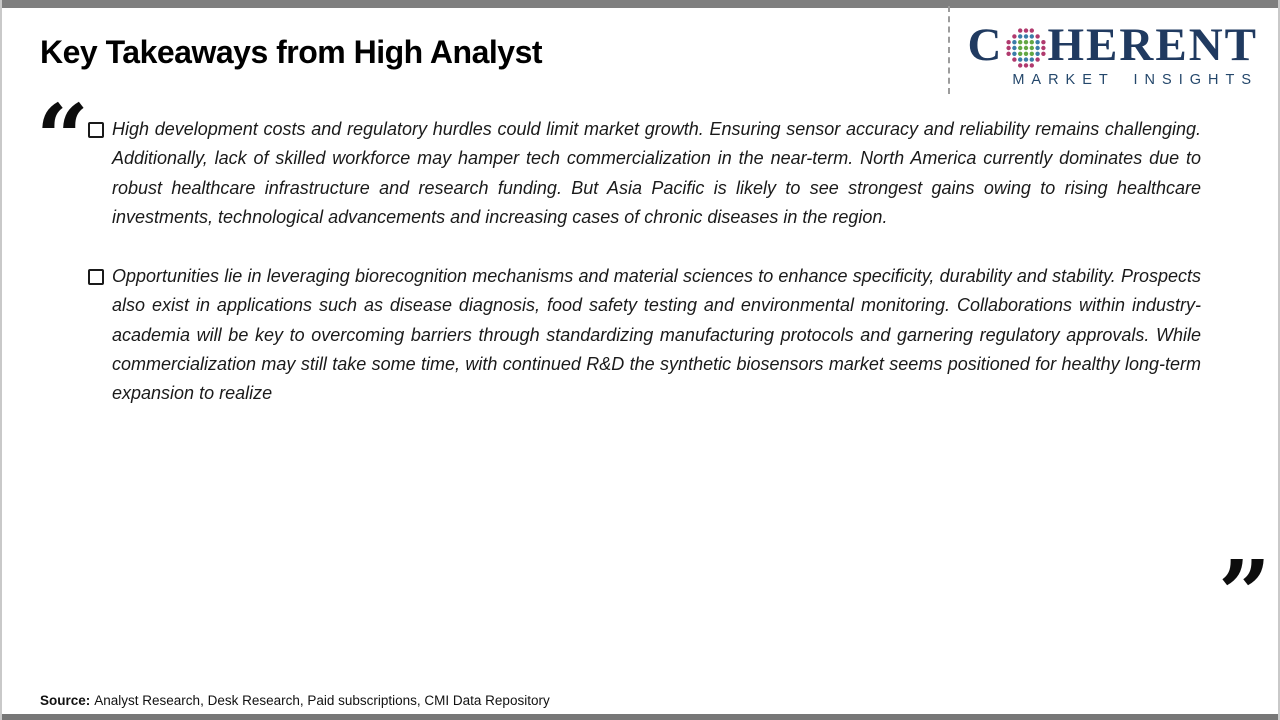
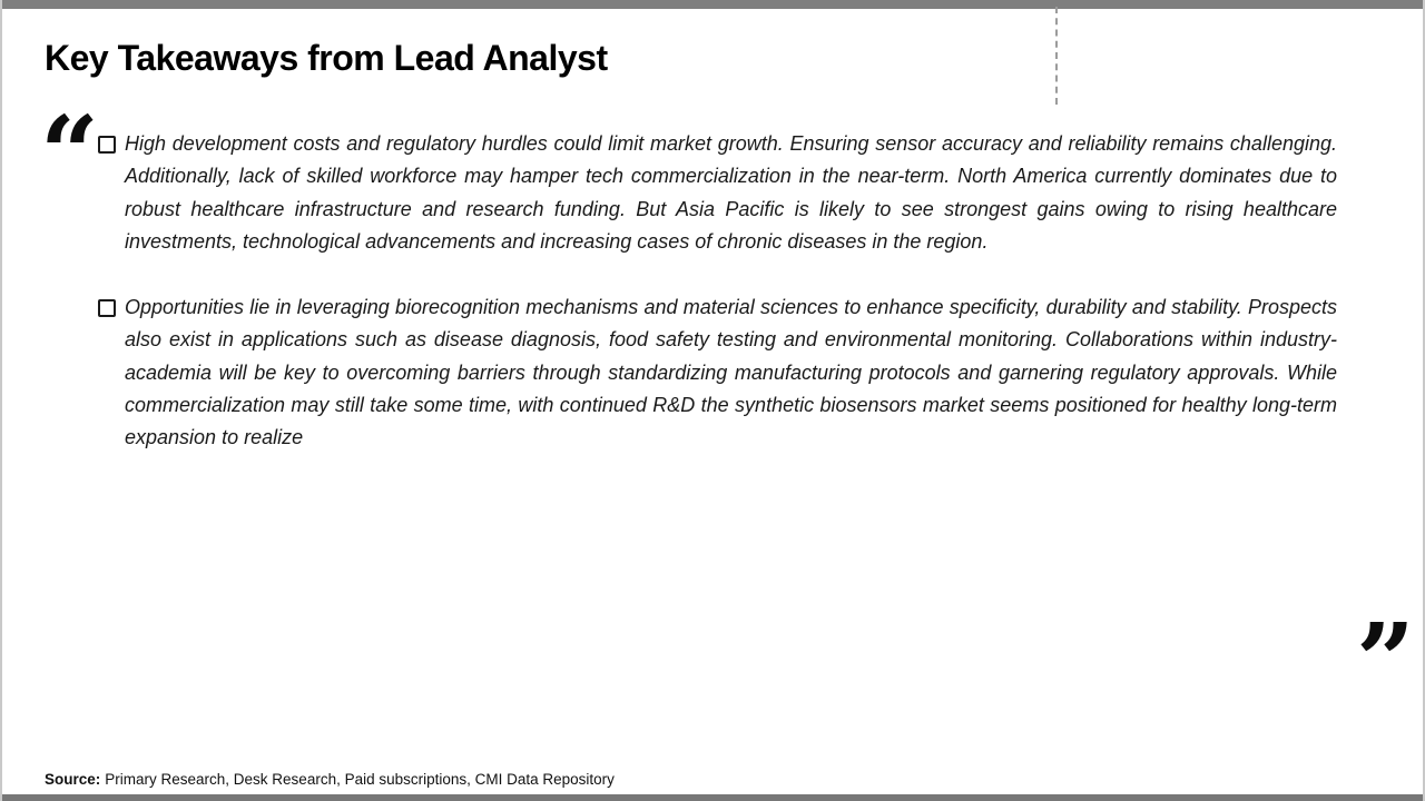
- Key Takeaways from High Analyst
+ Key Takeaways from Lead Analyst
- C
- HERENT
- MARKET INSIGHTS
  “
  High development costs and regulatory hurdles could limit market growth. Ensuring sensor accuracy and reliability remains challenging. Additionally, lack of skilled workforce may hamper tech commercialization in the near-term. North America currently dominates due to robust healthcare infrastructure and research funding. But Asia Pacific is likely to see strongest gains owing to rising healthcare investments, technological advancements and increasing cases of chronic diseases in the region.
  Opportunities lie in leveraging biorecognition mechanisms and material sciences to enhance specificity, durability and stability. Prospects also exist in applications such as disease diagnosis, food safety testing and environmental monitoring. Collaborations within industry-academia will be key to overcoming barriers through standardizing manufacturing protocols and garnering regulatory approvals. While commercialization may still take some time, with continued R&D the synthetic biosensors market seems positioned for healthy long-term expansion to realize
  ”
- Source: Analyst Research, Desk Research, Paid subscriptions, CMI Data Repository
+ Source: Primary Research, Desk Research, Paid subscriptions, CMI Data Repository
